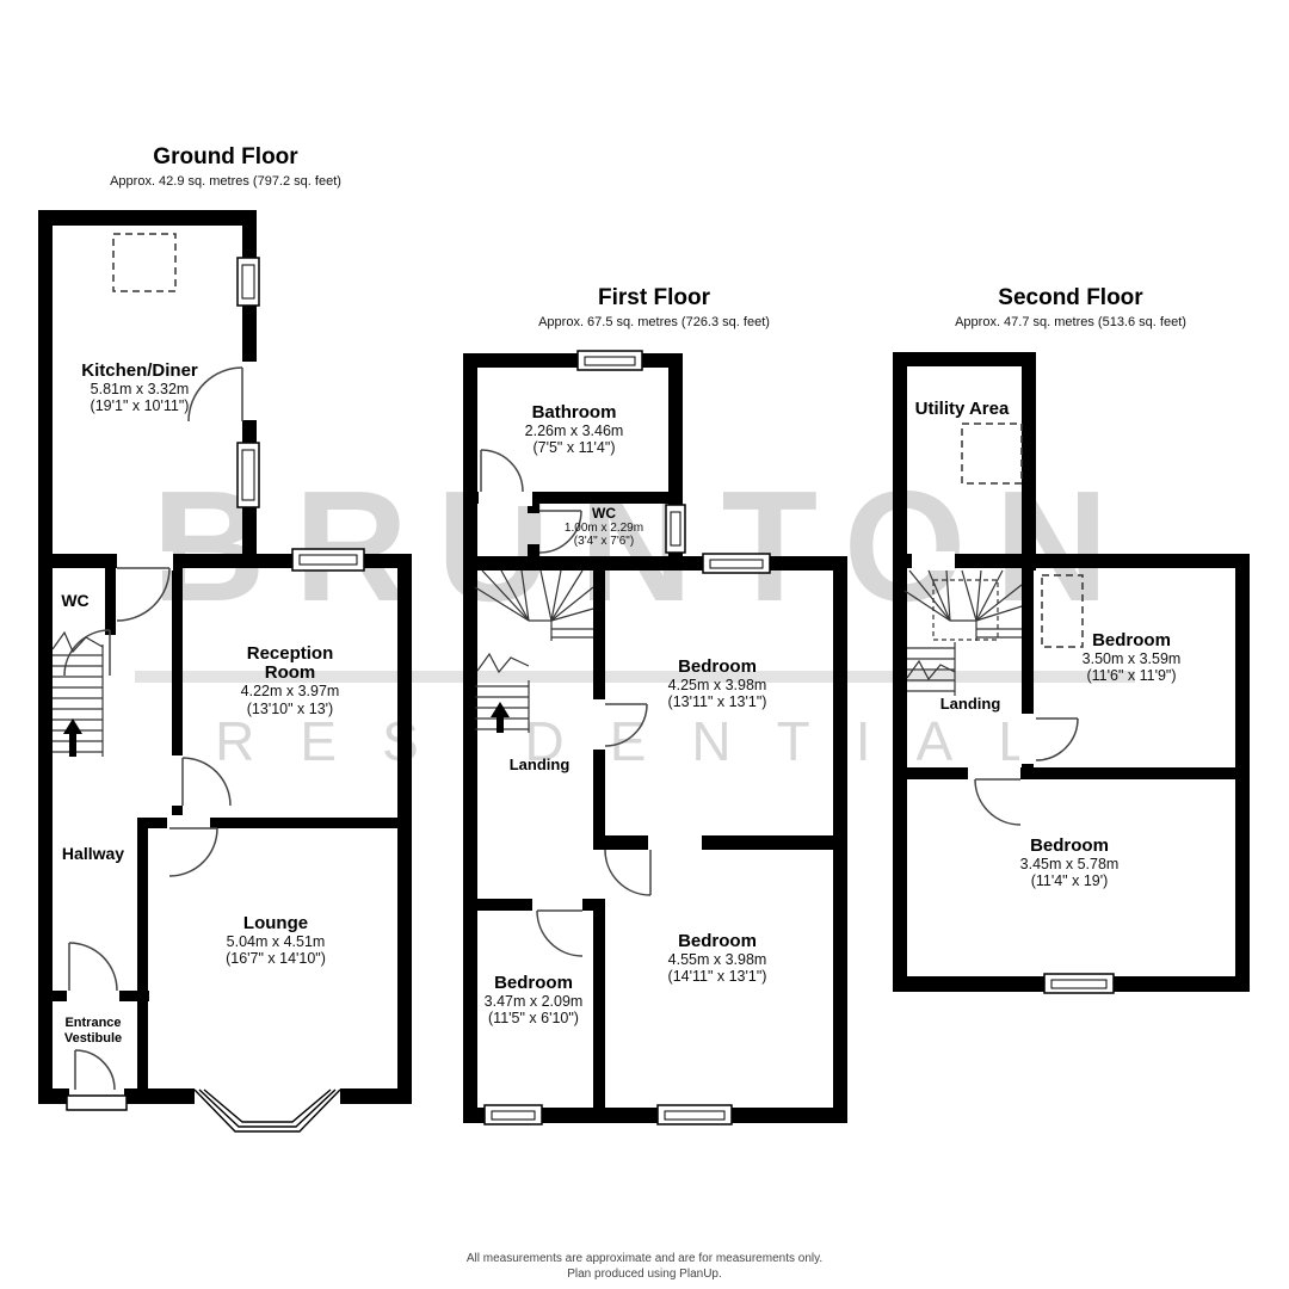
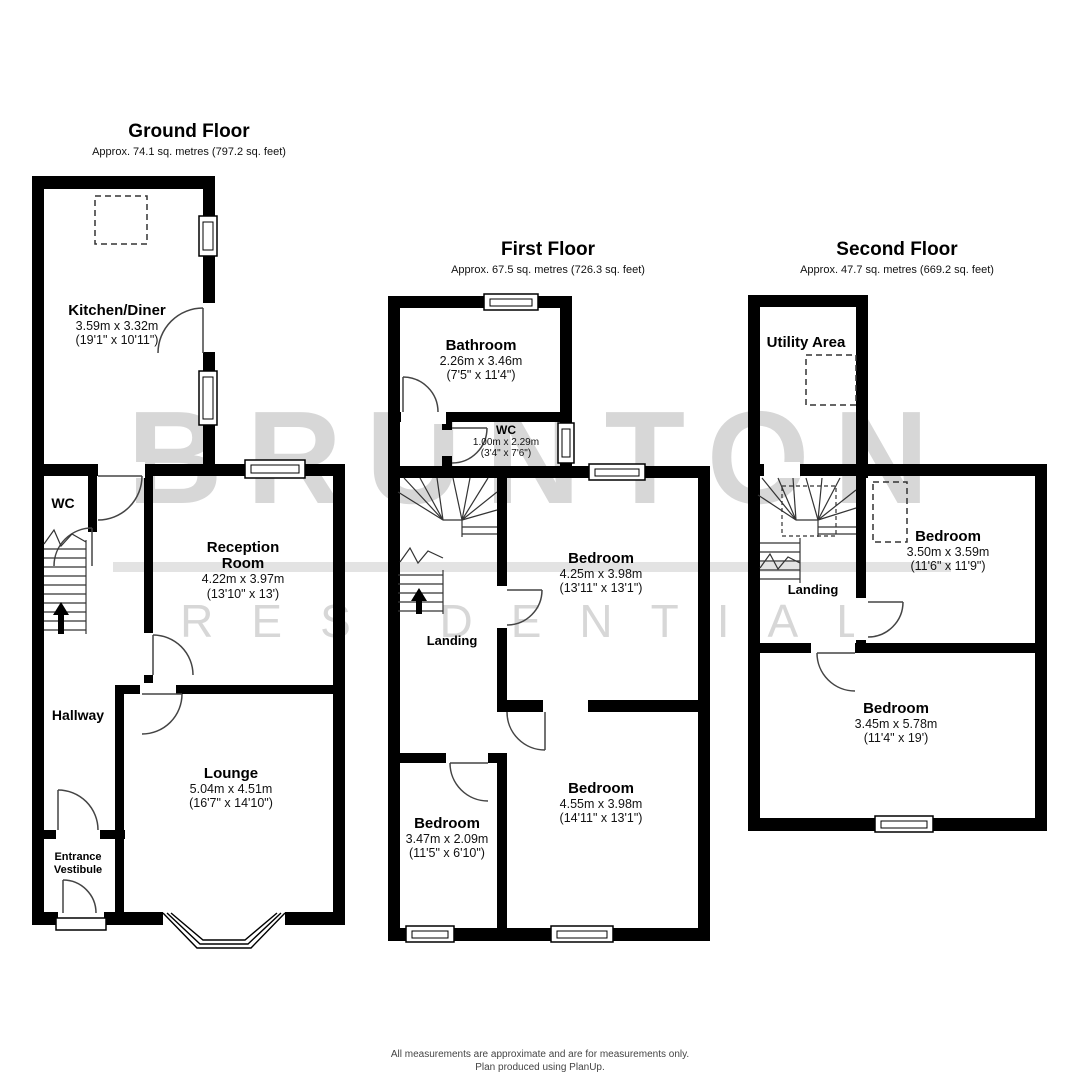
  BRUNTON
  RESIDENTIAL
  Ground Floor
- Approx. 42.9 sq. metres (797.2 sq. feet)
+ Approx. 74.1 sq. metres (797.2 sq. feet)
  First Floor
  Approx. 67.5 sq. metres (726.3 sq. feet)
  Second Floor
- Approx. 47.7 sq. metres (513.6 sq. feet)
+ Approx. 47.7 sq. metres (669.2 sq. feet)
  Kitchen/Diner
- 5.81m x 3.32m
+ 3.59m x 3.32m
  (19'1" x 10'11")
  WC
  Reception Room
  4.22m x 3.97m
  (13'10" x 13')
  Hallway
  Lounge
  5.04m x 4.51m
  (16'7" x 14'10")
  Entrance Vestibule
  Bathroom
  2.26m x 3.46m
  (7'5" x 11'4")
  WC
  1.00m x 2.29m
  (3'4" x 7'6")
  Bedroom
  4.25m x 3.98m
  (13'11" x 13'1")
  Landing
  Bedroom
  3.47m x 2.09m
  (11'5" x 6'10")
  Bedroom
  4.55m x 3.98m
  (14'11" x 13'1")
  Utility Area
  Bedroom
  3.50m x 3.59m
  (11'6" x 11'9")
  Landing
  Bedroom
  3.45m x 5.78m
  (11'4" x 19')
  All measurements are approximate and are for measurements only.
  Plan produced using PlanUp.
